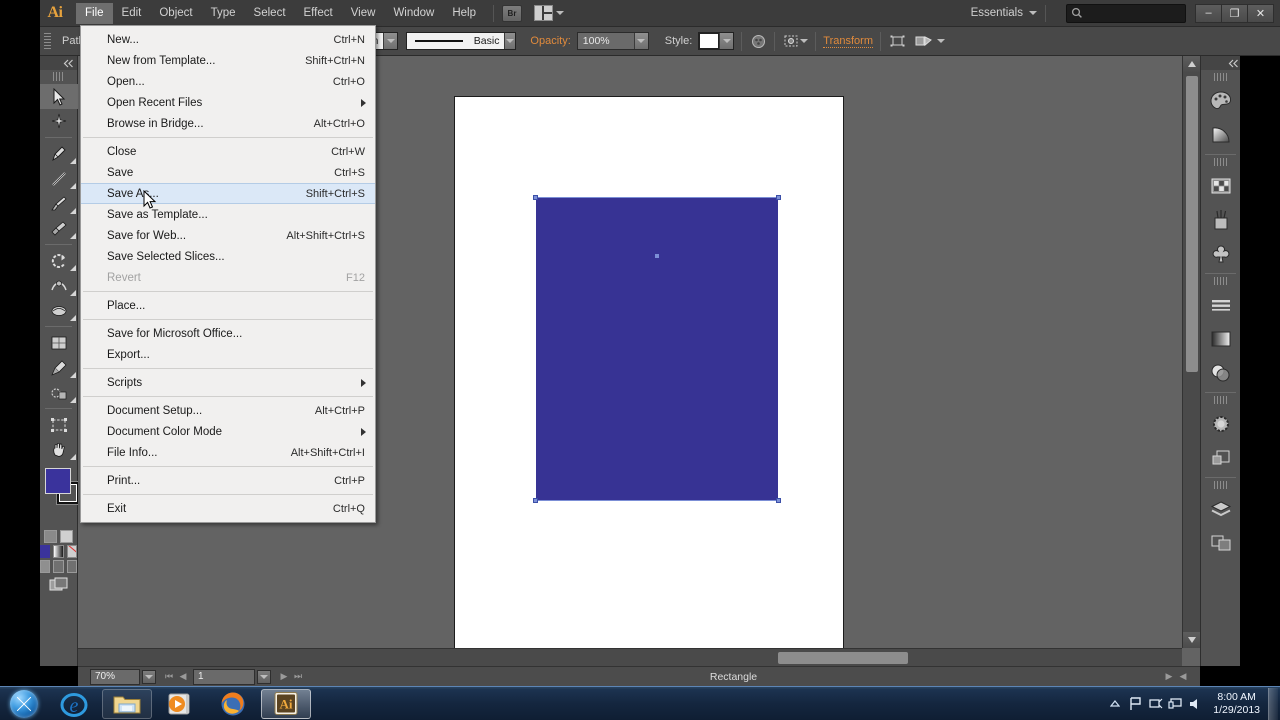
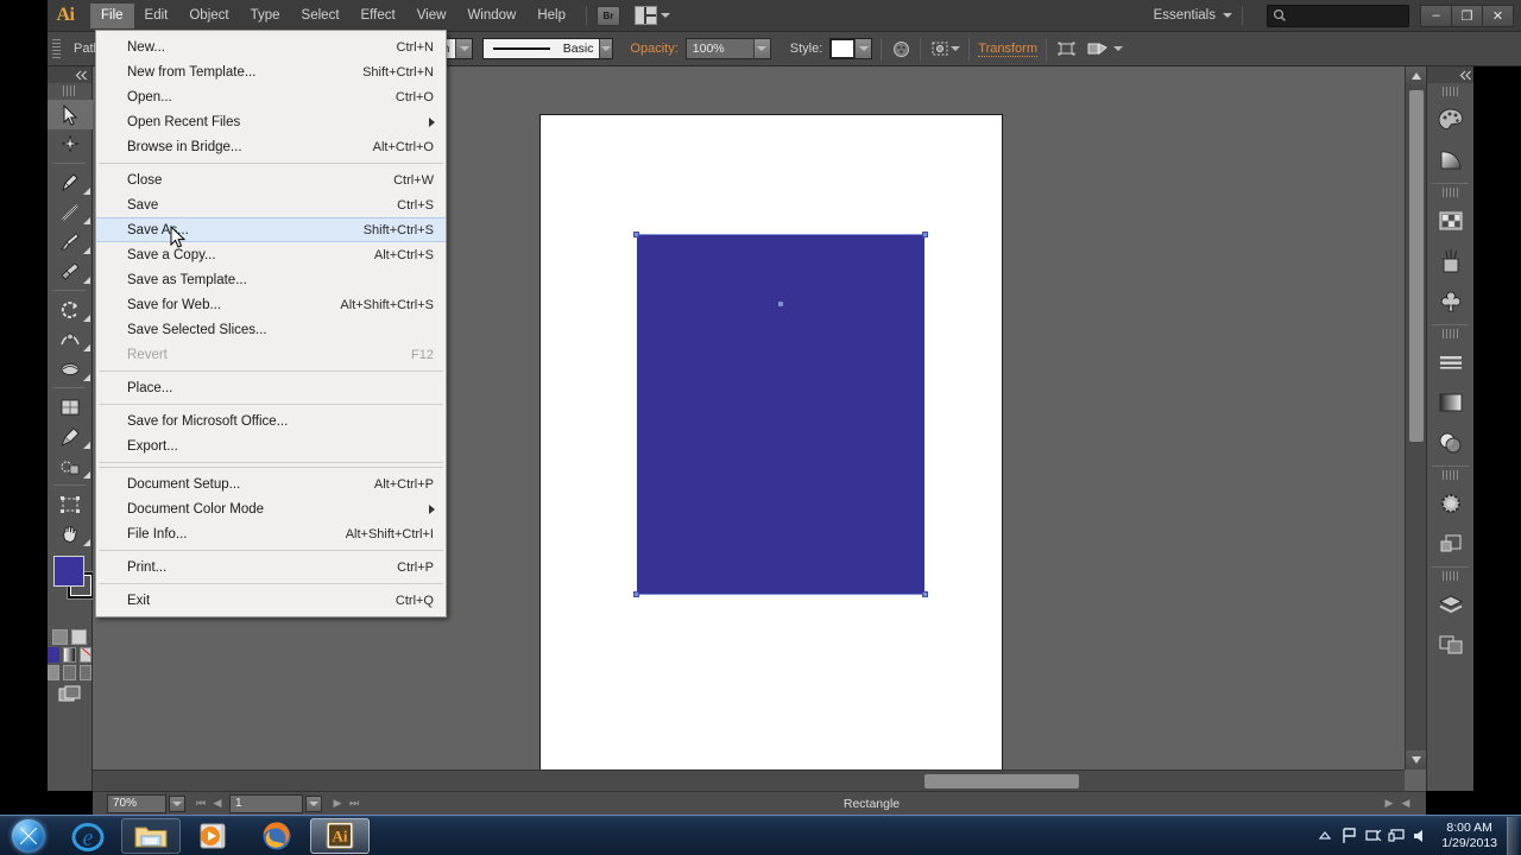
  Ai
  File
  Edit
  Object
  Type
  Select
  Effect
  View
  Window
  Help
  Br
  Essentials
  –
  ❐
  ✕
  Pat
  Basic
  Opacity:
  100%
  Style:
  Transform
  70%
  ⏮
  ◀
  1
  ▶
  ⏭
  Rectangle
  ▶
  ◀
  New...
  Ctrl+N
  New from Template...
  Shift+Ctrl+N
  Open...
  Ctrl+O
  Open Recent Files
  Browse in Bridge...
  Alt+Ctrl+O
  Close
  Ctrl+W
  Save
  Ctrl+S
  Save A...
  Shift+Ctrl+S
+ Save a Copy...
+ Alt+Ctrl+S
  Save as Template...
  Save for Web...
  Alt+Shift+Ctrl+S
  Save Selected Slices...
  Revert
  F12
  Place...
  Save for Microsoft Office...
  Export...
- Scripts
  Document Setup...
  Alt+Ctrl+P
  Document Color Mode
  File Info...
  Alt+Shift+Ctrl+I
  Print...
  Ctrl+P
  Exit
  Ctrl+Q
  e
  Ai
  8:00 AM
  1/29/2013
